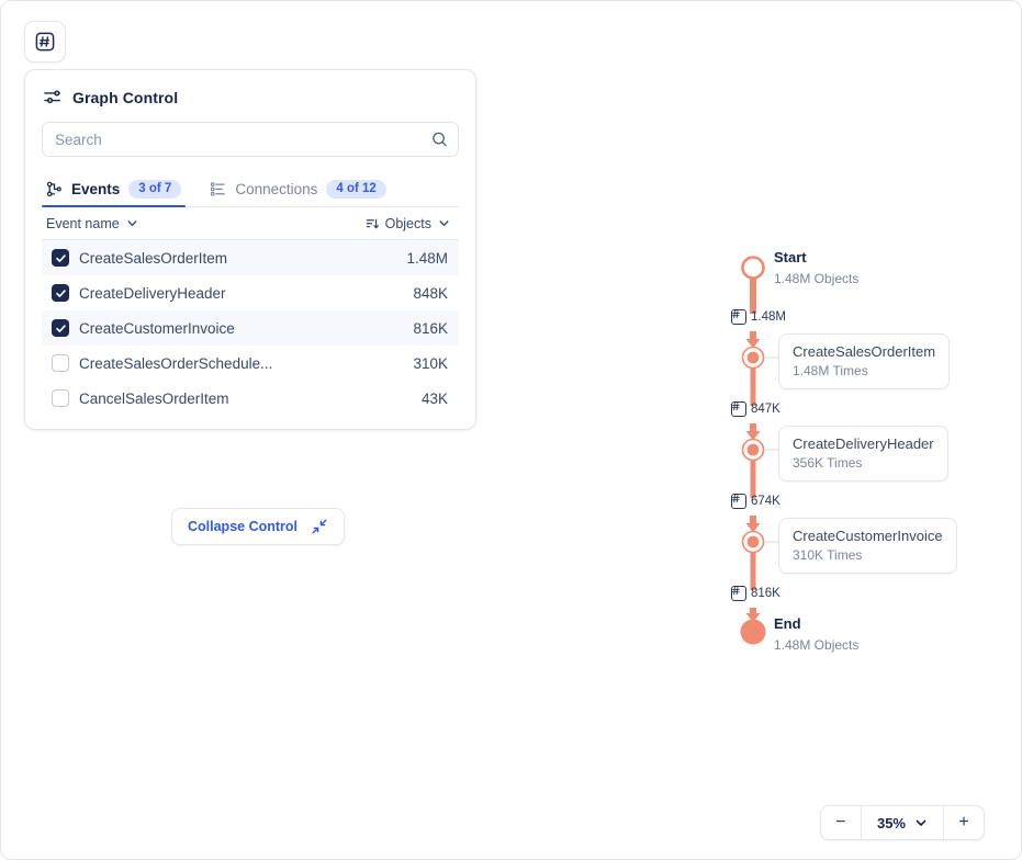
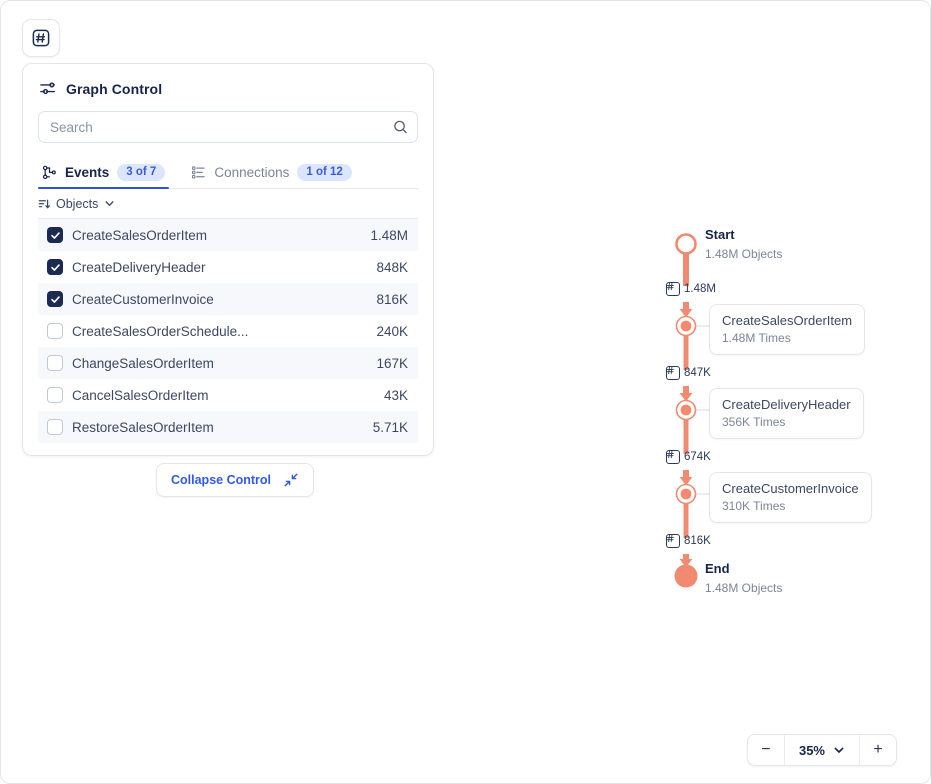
  Graph Control
  Search
  Events
  3 of 7
  Connections
- 4 of 12
+ 1 of 12
- Event name
  Objects
  CreateSalesOrderItem
  1.48M
  CreateDeliveryHeader
  848K
  CreateCustomerInvoice
  816K
  CreateSalesOrderSchedule...
- 310K
+ 240K
+ ChangeSalesOrderItem
+ 167K
  CancelSalesOrderItem
  43K
+ RestoreSalesOrderItem
+ 5.71K
  Collapse Control
  Start
  1.48M Objects
  1.48M
  847K
  674K
  816K
  CreateSalesOrderItem
  1.48M Times
  CreateDeliveryHeader
  356K Times
  CreateCustomerInvoice
  310K Times
  End
  1.48M Objects
  −
  35%
  +
